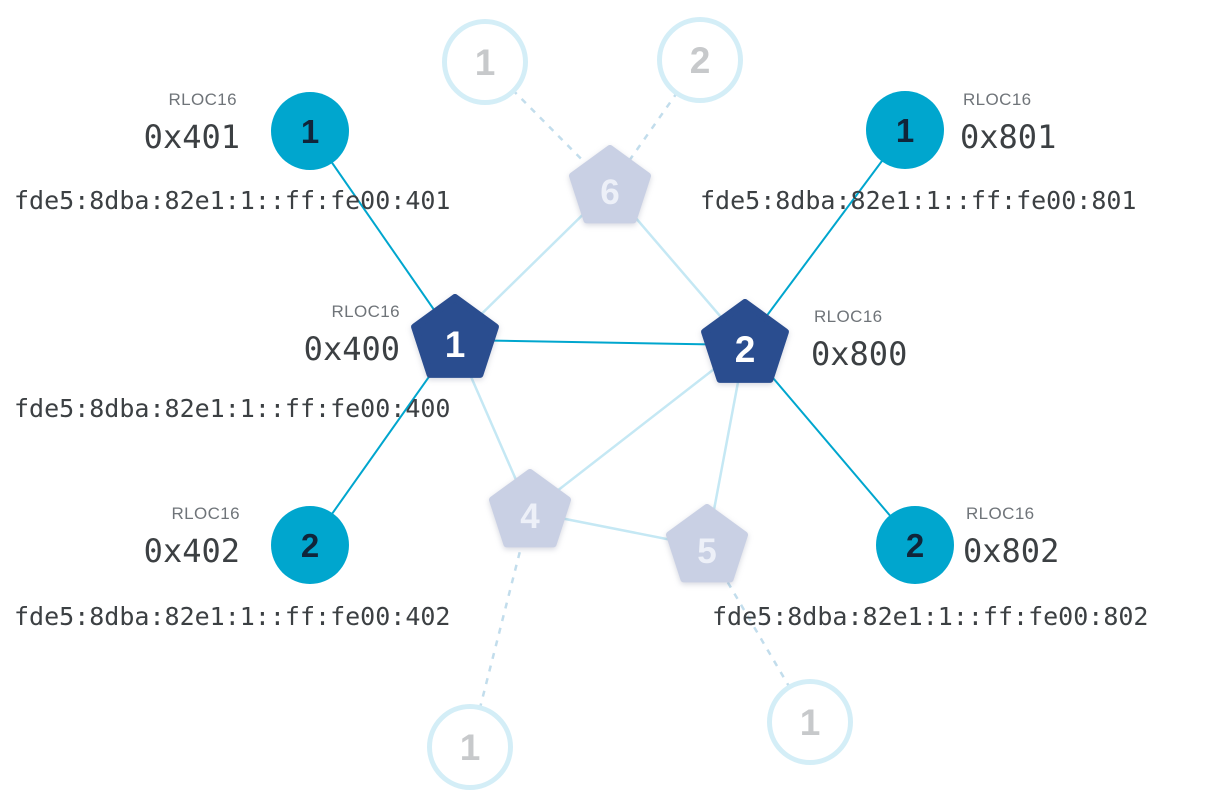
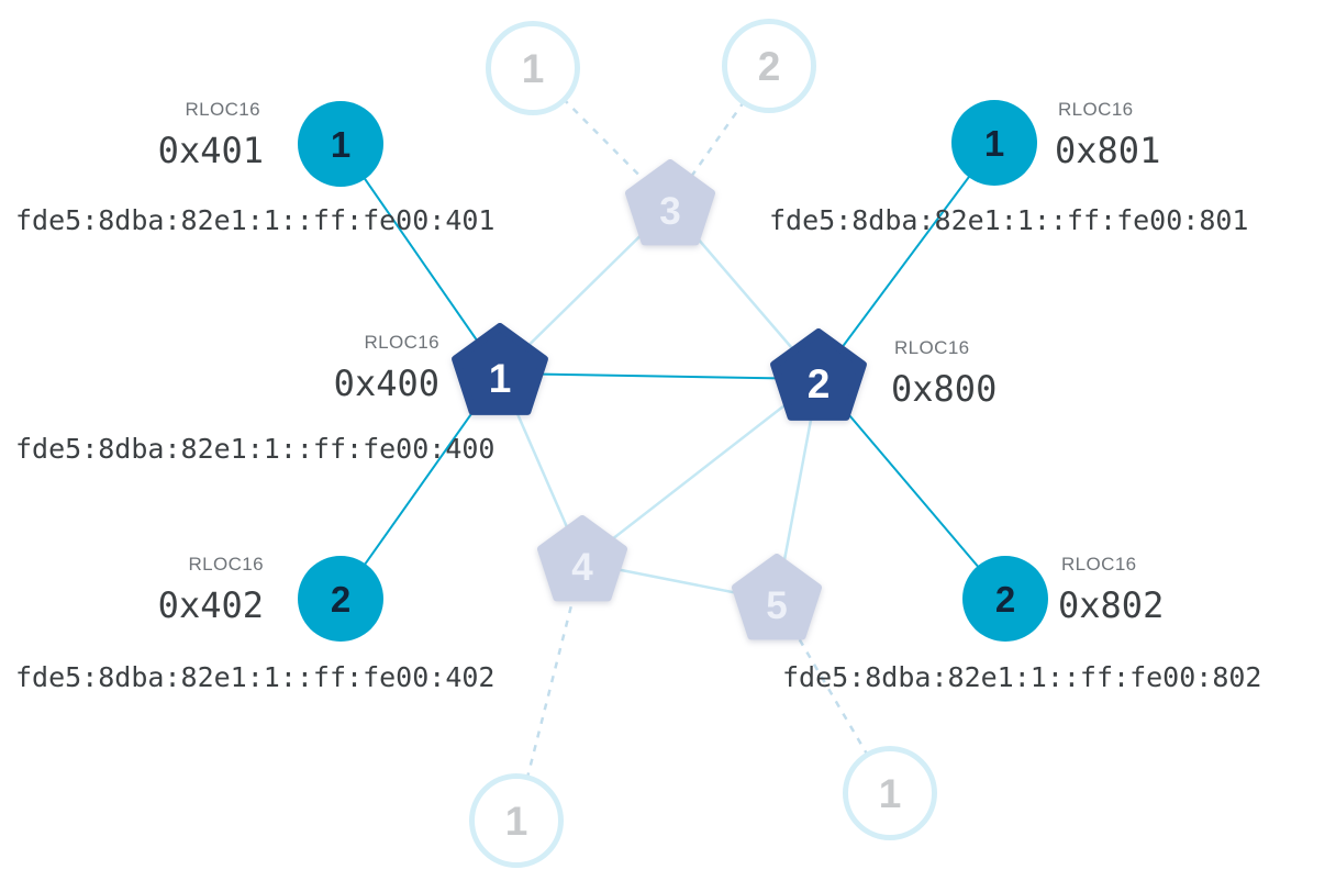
  RLOC16
  0x401
  fde5:8dba:82e1:1::ff:fe00:401
  RLOC16
  0x400
  fde5:8dba:82e1:1::ff:fe00:400
  RLOC16
  0x800
  RLOC16
  0x801
  fde5:8dba:82e1:1::ff:fe00:801
  RLOC16
  0x402
  fde5:8dba:82e1:1::ff:fe00:402
  RLOC16
  0x802
  fde5:8dba:82e1:1::ff:fe00:802
  1
  2
  1
  1
- 6
+ 3
  4
  5
  1
  2
  1
  2
  1
  2
